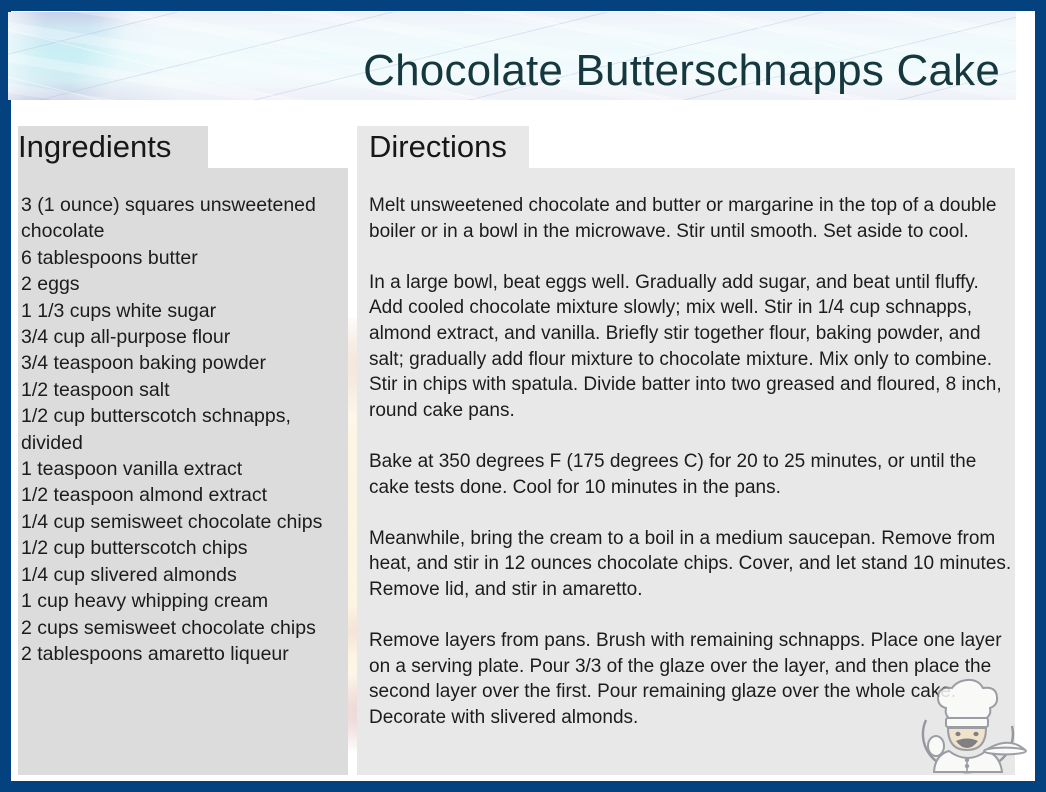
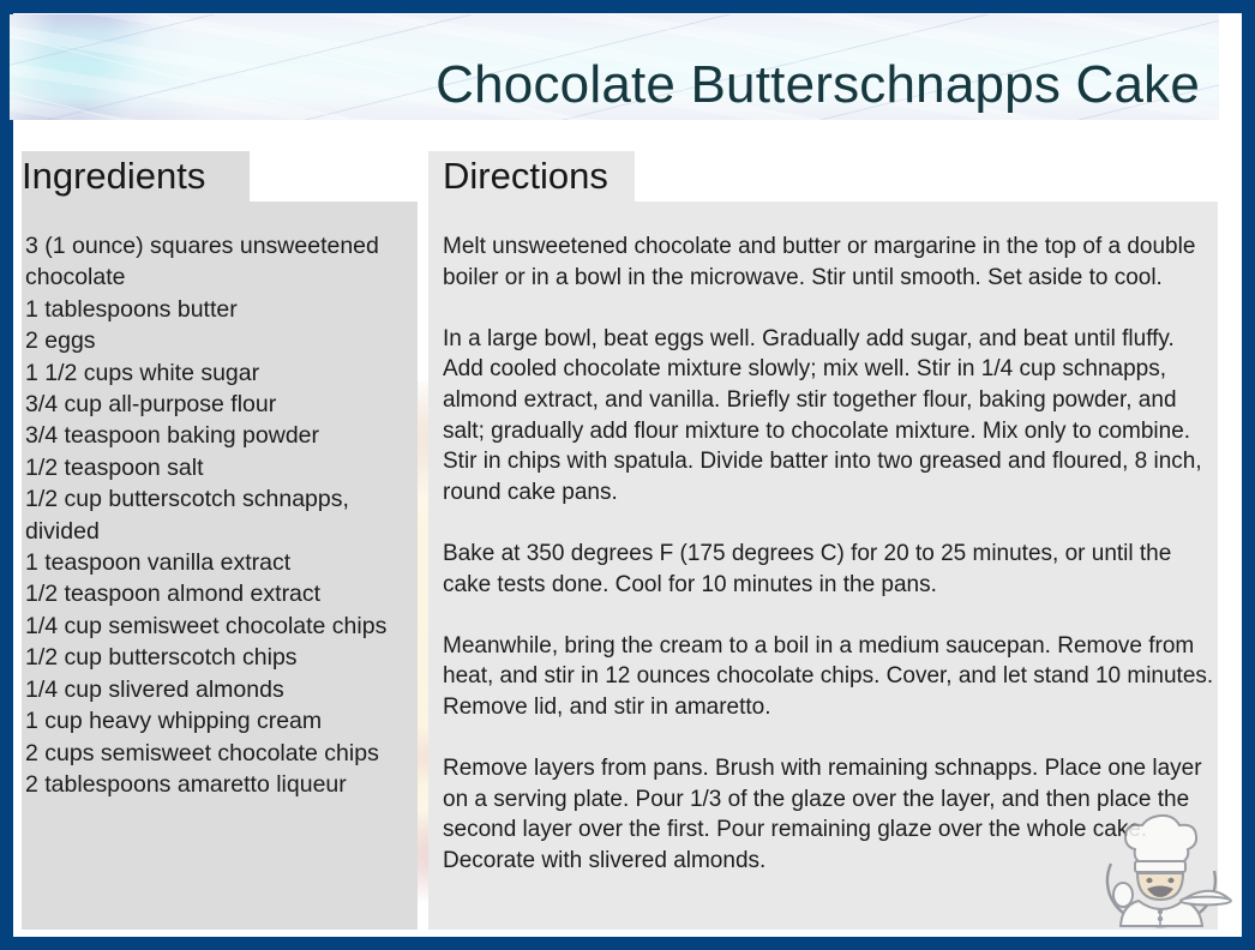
  Chocolate Butterschnapps Cake
  Ingredients
  Directions
  3 (1 ounce) squares unsweetened chocolate
- 6 tablespoons butter
+ 1 tablespoons butter
  2 eggs
- 1 1/3 cups white sugar
+ 1 1/2 cups white sugar
  3/4 cup all-purpose flour
  3/4 teaspoon baking powder
  1/2 teaspoon salt
  1/2 cup butterscotch schnapps, divided
  1 teaspoon vanilla extract
  1/2 teaspoon almond extract
  1/4 cup semisweet chocolate chips
  1/2 cup butterscotch chips
  1/4 cup slivered almonds
  1 cup heavy whipping cream
  2 cups semisweet chocolate chips
  2 tablespoons amaretto liqueur
  Melt unsweetened chocolate and butter or margarine in the top of a double boiler or in a bowl in the microwave. Stir until smooth. Set aside to cool.
  In a large bowl, beat eggs well. Gradually add sugar, and beat until fluffy. Add cooled chocolate mixture slowly; mix well. Stir in 1/4 cup schnapps, almond extract, and vanilla. Briefly stir together flour, baking powder, and salt; gradually add flour mixture to chocolate mixture. Mix only to combine. Stir in chips with spatula. Divide batter into two greased and floured, 8 inch, round cake pans.
  Bake at 350 degrees F (175 degrees C) for 20 to 25 minutes, or until the cake tests done. Cool for 10 minutes in the pans.
  Meanwhile, bring the cream to a boil in a medium saucepan. Remove from heat, and stir in 12 ounces chocolate chips. Cover, and let stand 10 minutes. Remove lid, and stir in amaretto.
- Remove layers from pans. Brush with remaining schnapps. Place one layer on a serving plate. Pour 3/3 of the glaze over the layer, and then place the second layer over the first. Pour remaining glaze over the whole cake. Decorate with slivered almonds.
+ Remove layers from pans. Brush with remaining schnapps. Place one layer on a serving plate. Pour 1/3 of the glaze over the layer, and then place the second layer over the first. Pour remaining glaze over the whole cake. Decorate with slivered almonds.
